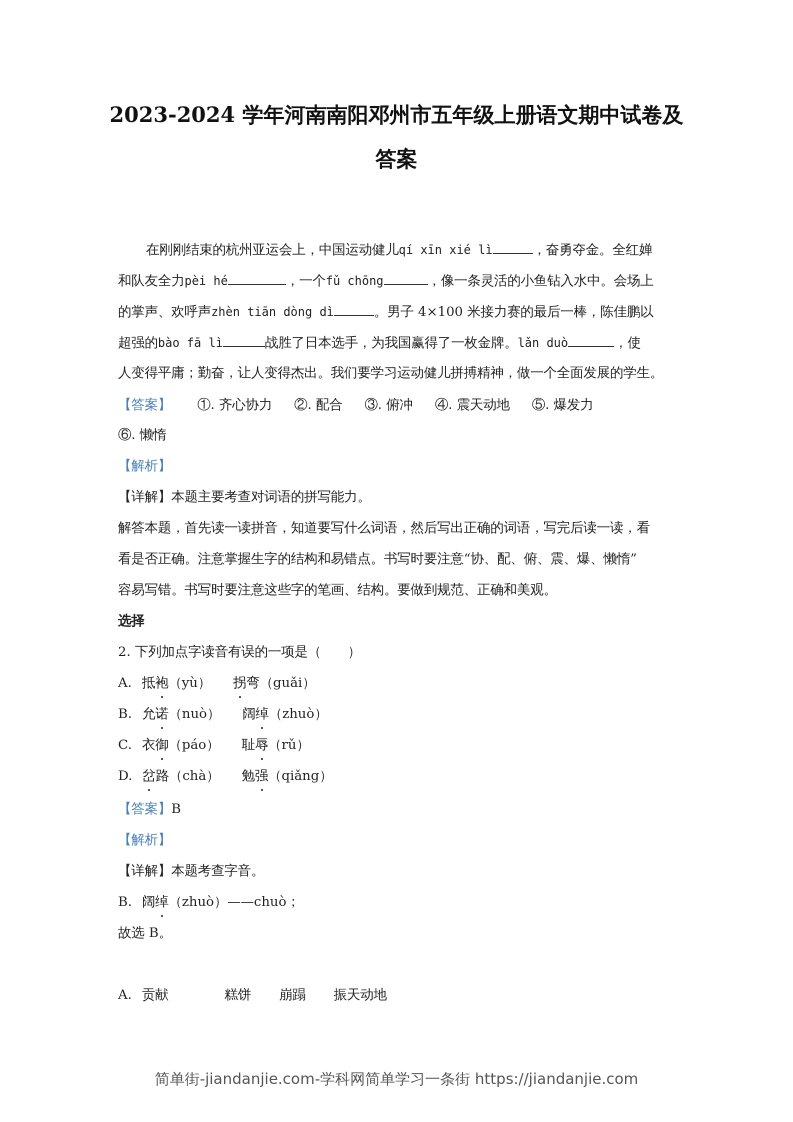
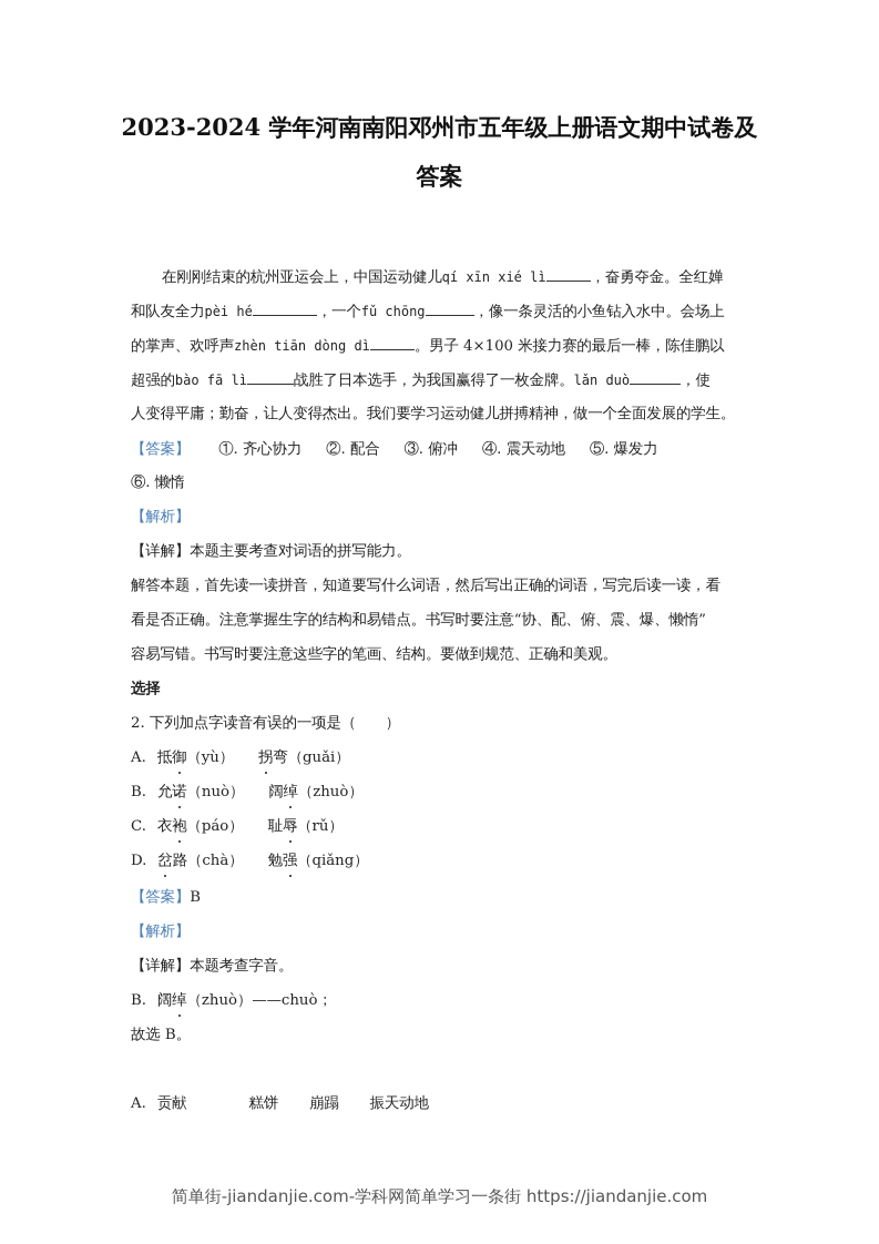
  2023-2024 学年河南南阳邓州市五年级上册语文期中试卷及
  答案
  在刚刚结束的杭州亚运会上，中国运动健儿qí xīn xié lì ，奋勇夺金。全红婵
  和队友全力pèi hé ，一个fǔ chōng ，像一条灵活的小鱼钻入水中。会场上
  的掌声、欢呼声zhèn tiān dòng dì 。男子 4×100 米接力赛的最后一棒，陈佳鹏以
  超强的bào fā lì 战胜了日本选手，为我国赢得了一枚金牌。lǎn duò ，使
  人变得平庸；勤奋，让人变得杰出。我们要学习运动健儿拼搏精神，做一个全面发展的学生。
  【答案】 ①. 齐心协力 ②. 配合 ③. 俯冲 ④. 震天动地 ⑤. 爆发力
  ⑥. 懒惰
  【解析】
  【详解】本题主要考查对词语的拼写能力。
  解答本题，首先读一读拼音，知道要写什么词语，然后写出正确的词语，写完后读一读，看
  看是否正确。注意掌握生字的结构和易错点。书写时要注意“协、配、俯、震、爆、懒惰”
  容易写错。书写时要注意这些字的笔画、结构。要做到规范、正确和美观。
  选择
  2. 下列加点字读音有误的一项是（ ）
- A. 抵袍（yù） 拐弯（guǎi）
+ A. 抵御（yù） 拐弯（guǎi）
  B. 允诺（nuò） 阔绰（zhuò）
- C. 衣御（páo） 耻辱（rǔ）
+ C. 衣袍（páo） 耻辱（rǔ）
  D. 岔路（chà） 勉强（qiǎng）
  【答案】B
  【解析】
  【详解】本题考查字音。
  B. 阔绰（zhuò）——chuò；
  故选 B。
  A. 贡献 糕饼 崩蹋 振天动地
  简单街-jiandanjie.com-学科网简单学习一条街 https://jiandanjie.com
